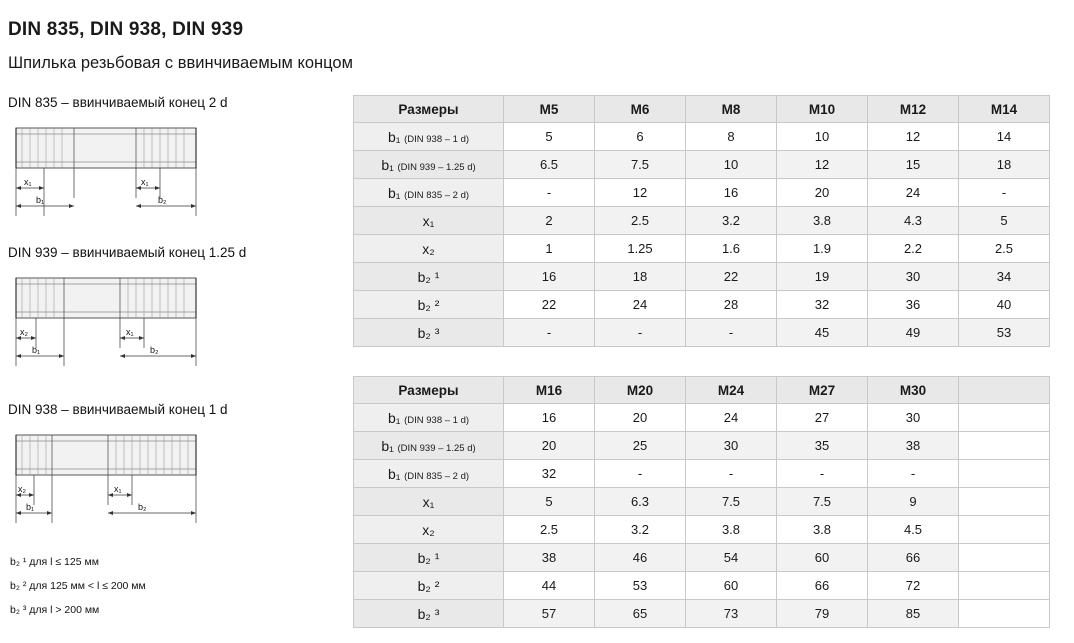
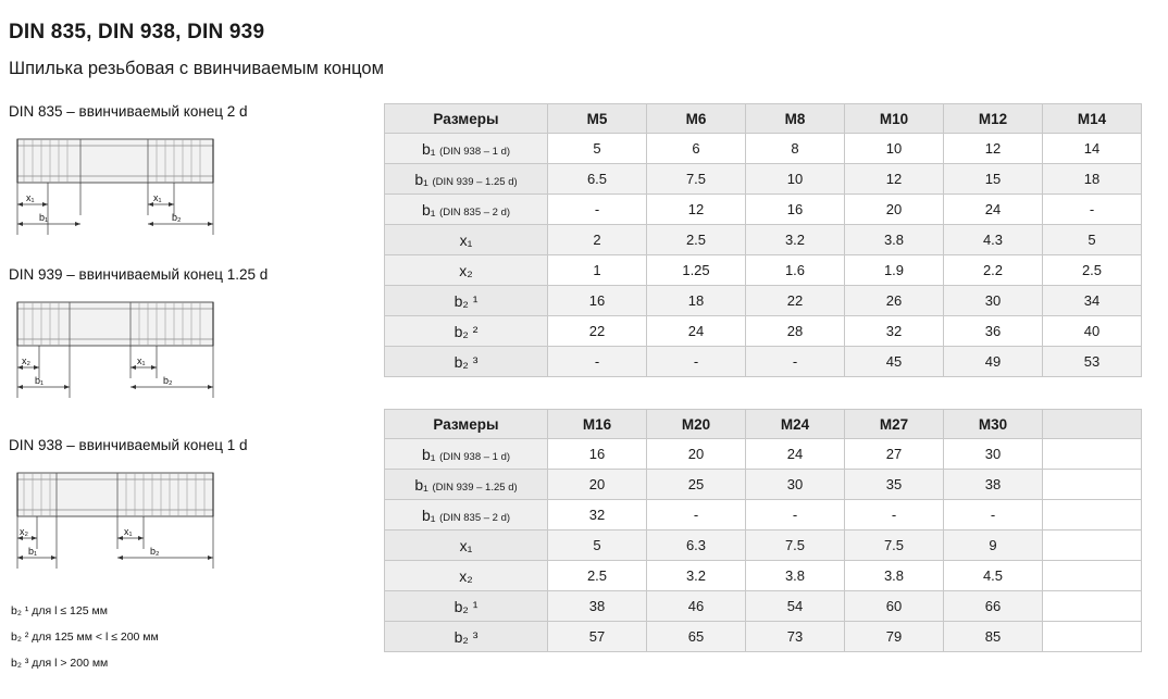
  DIN 835, DIN 938, DIN 939
  Шпилька резьбовая с ввинчиваемым концом
  DIN 835 – ввинчиваемый конец 2 d
  x₁
  b₁
  x₁
  b₂
  DIN 939 – ввинчиваемый конец 1.25 d
  x₂
  b₁
  x₁
  b₂
  DIN 938 – ввинчиваемый конец 1 d
  x₂
  b₁
  x₁
  b₂
  b₂ ¹ для l ≤ 125 мм
  b₂ ² для 125 мм < l ≤ 200 мм
  b₂ ³ для l > 200 мм
  Размеры	M5	M6	M8	M10	M12	M14
  b₁ (DIN 938 – 1 d)	5	6	8	10	12	14
  b₁ (DIN 939 – 1.25 d)	6.5	7.5	10	12	15	18
  b₁ (DIN 835 – 2 d)	-	12	16	20	24	-
  x₁	2	2.5	3.2	3.8	4.3	5
  x₂	1	1.25	1.6	1.9	2.2	2.5
- b₂ ¹	16	18	22	19	30	34
+ b₂ ¹	16	18	22	26	30	34
  b₂ ²	22	24	28	32	36	40
  b₂ ³	-	-	-	45	49	53
  Размеры	M16	M20	M24	M27	M30
  b₁ (DIN 938 – 1 d)	16	20	24	27	30
  b₁ (DIN 939 – 1.25 d)	20	25	30	35	38
  b₁ (DIN 835 – 2 d)	32	-	-	-	-
  x₁	5	6.3	7.5	7.5	9
  x₂	2.5	3.2	3.8	3.8	4.5
  b₂ ¹	38	46	54	60	66
- b₂ ²	44	53	60	66	72
  b₂ ³	57	65	73	79	85
